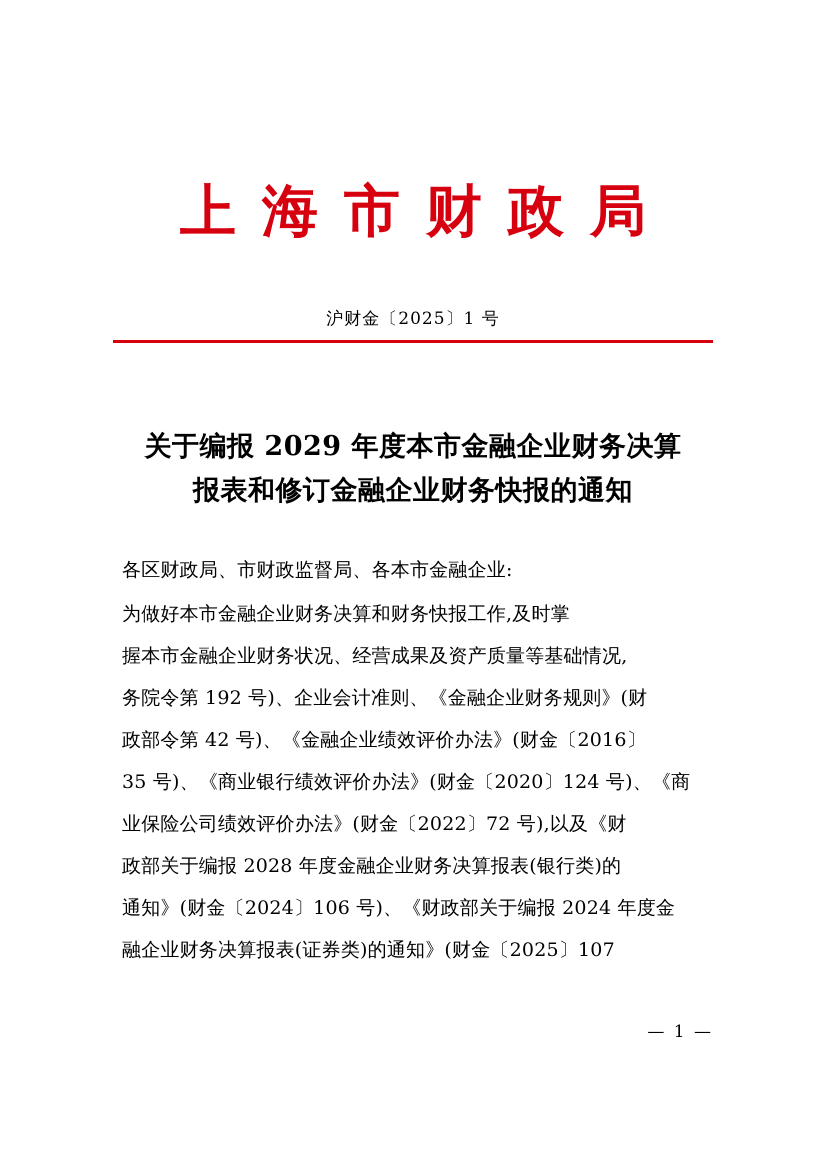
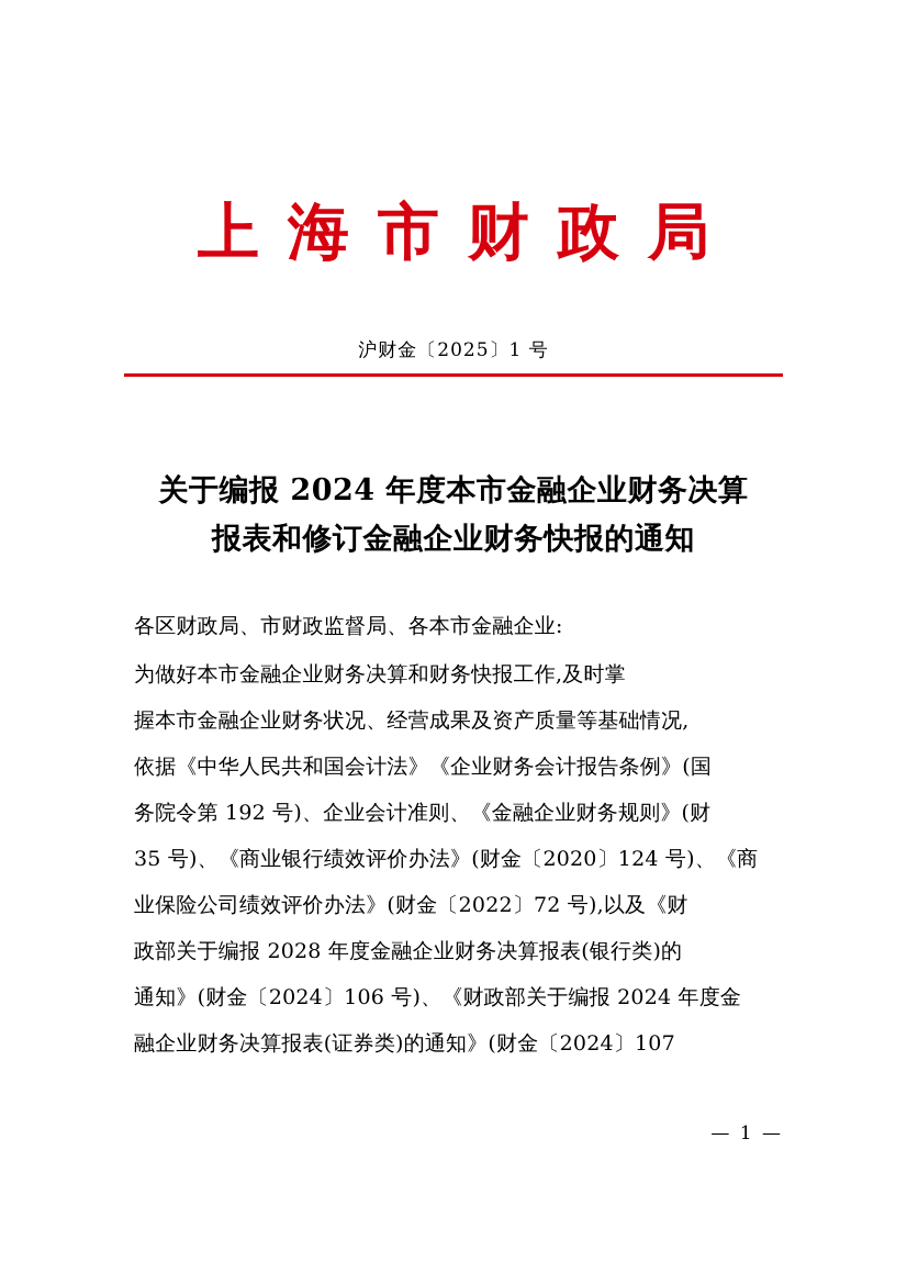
  上海市财政局
  沪财金〔2025〕1 号
- 关于编报 2029 年度本市金融企业财务决算
+ 关于编报 2024 年度本市金融企业财务决算
  报表和修订金融企业财务快报的通知
  各区财政局、市财政监督局、各本市金融企业:
  为做好本市金融企业财务决算和财务快报工作,及时掌
  握本市金融企业财务状况、经营成果及资产质量等基础情况,
+ 依据《中华人民共和国会计法》《企业财务会计报告条例》(国
  务院令第 192 号)、企业会计准则、《金融企业财务规则》(财
- 政部令第 42 号)、《金融企业绩效评价办法》(财金〔2016〕
  35 号)、《商业银行绩效评价办法》(财金〔2020〕124 号)、《商
  业保险公司绩效评价办法》(财金〔2022〕72 号),以及《财
  政部关于编报 2028 年度金融企业财务决算报表(银行类)的
  通知》(财金〔2024〕106 号)、《财政部关于编报 2024 年度金
- 融企业财务决算报表(证券类)的通知》(财金〔2025〕107
+ 融企业财务决算报表(证券类)的通知》(财金〔2024〕107
  — 1 —
